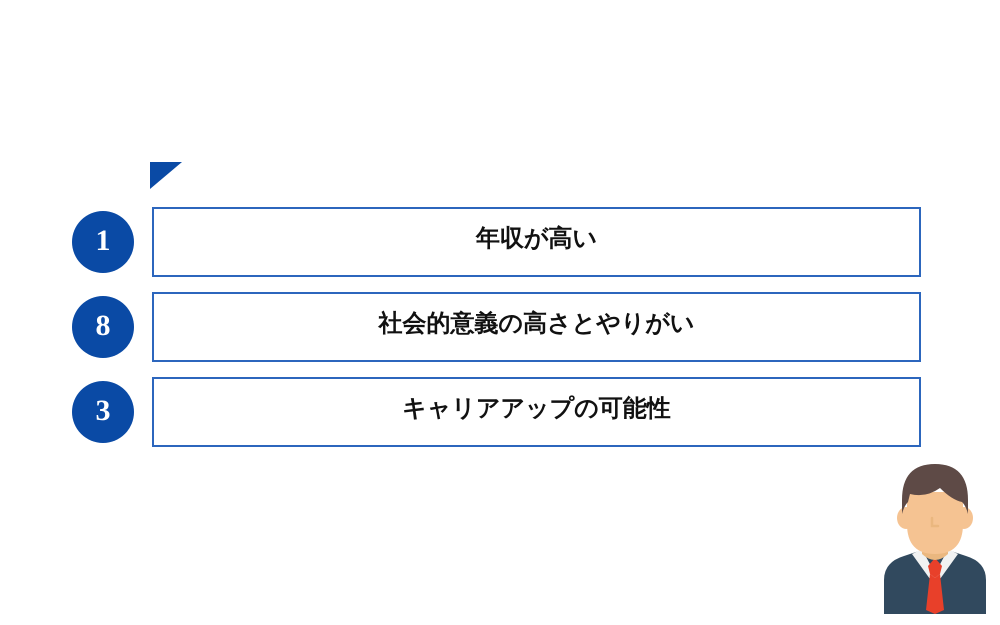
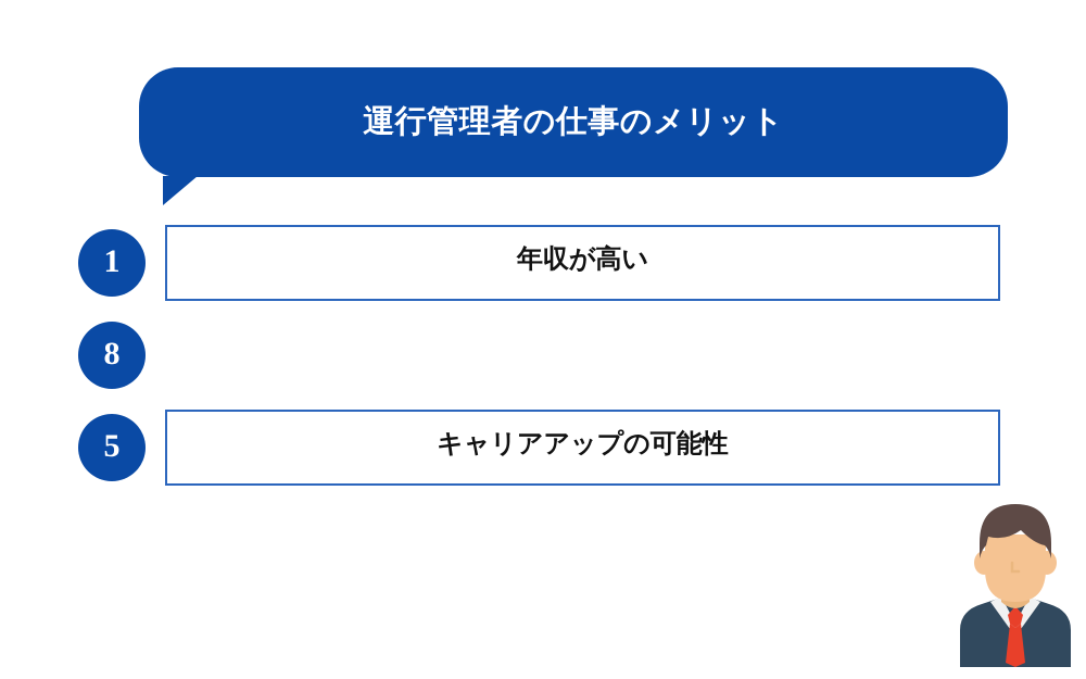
+ 運行管理者の仕事のメリット
  1
  年収が高い
  8
- 社会的意義の高さとやりがい
- 3
+ 5
  キャリアアップの可能性
